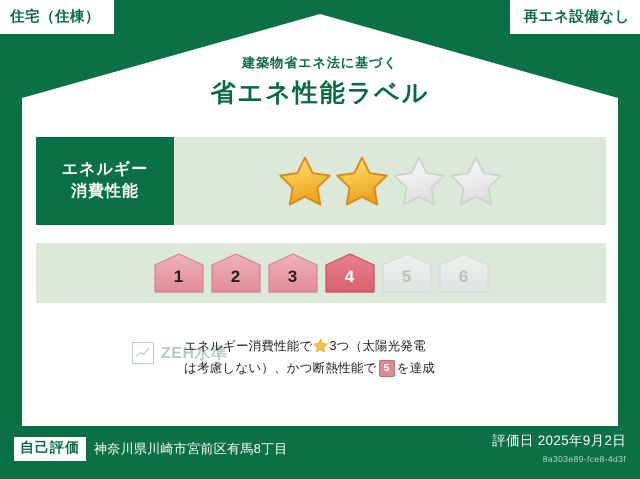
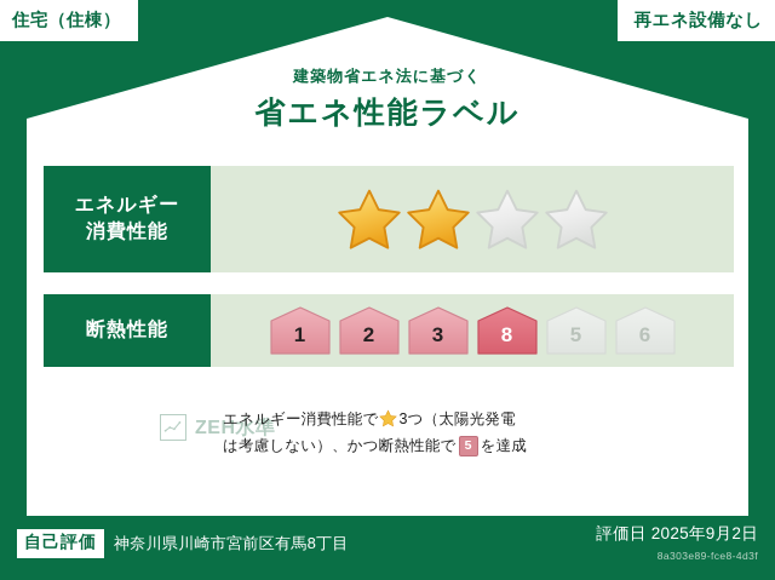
  住宅（住棟）
  再エネ設備なし
  建築物省エネ法に基づく
  省エネ性能ラベル
  エネルギー
  消費性能
+ 断熱性能
  1
  2
  3
- 4
+ 8
  5
  6
  ZEH水準
  エネルギー消費性能で 3つ（太陽光発電
  は考慮しない）、かつ断熱性能で 5 を達成
  自己評価
  神奈川県川崎市宮前区有馬8丁目
  評価日 2025年9月2日
  8a303e89-fce8-4d3f
